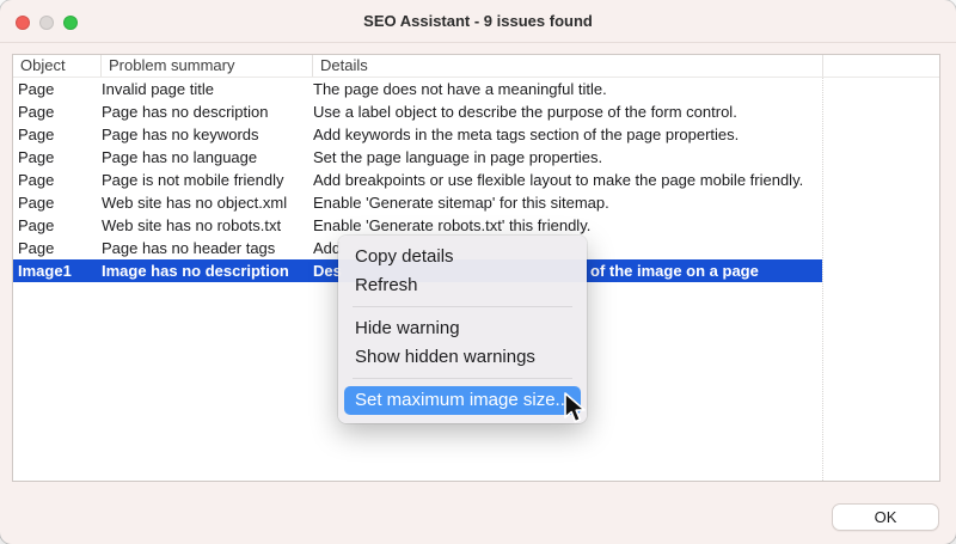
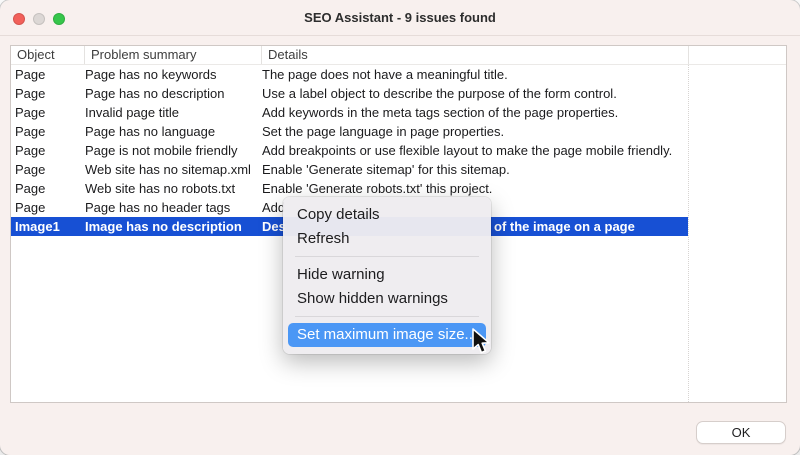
  SEO Assistant - 9 issues found
  Object
  Problem summary
  Details
  Page
- Invalid page title
+ Page has no keywords
  The page does not have a meaningful title.
  Page
  Page has no description
  Use a label object to describe the purpose of the form control.
  Page
- Page has no keywords
+ Invalid page title
  Add keywords in the meta tags section of the page properties.
  Page
  Page has no language
  Set the page language in page properties.
  Page
  Page is not mobile friendly
  Add breakpoints or use flexible layout to make the page mobile friendly.
  Page
- Web site has no object.xml
+ Web site has no sitemap.xml
  Enable 'Generate sitemap' for this sitemap.
  Page
  Web site has no robots.txt
- Enable 'Generate robots.txt' this friendly.
+ Enable 'Generate robots.txt' this project.
  Page
  Page has no header tags
  Add
  Image1
  Image has no description
  of the image on a page
  Copy details
  Refresh
  Hide warning
  Show hidden warnings
  Set maximum image size..
  OK
